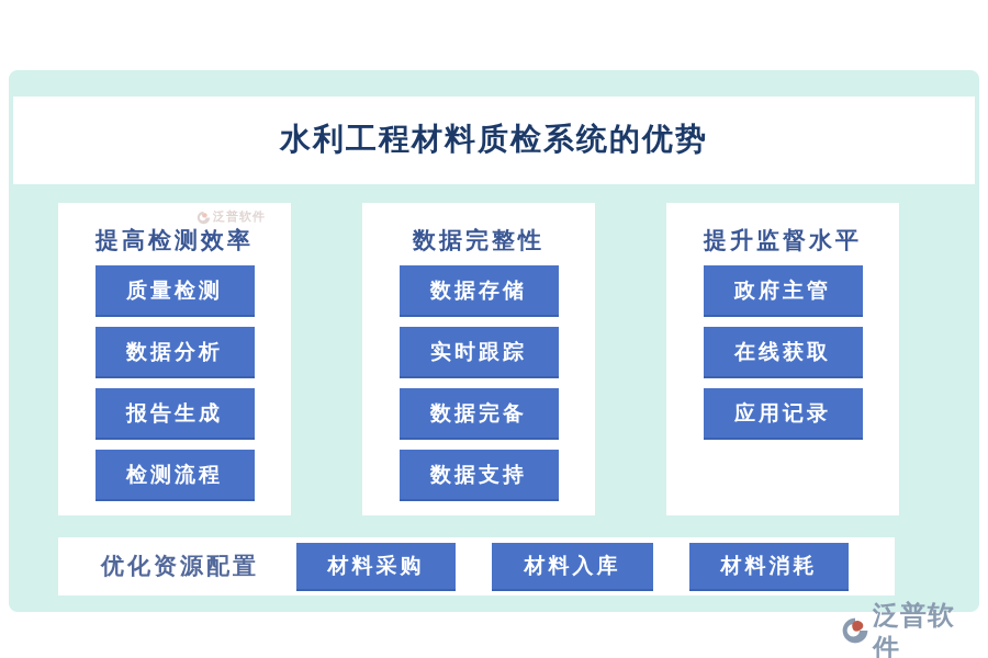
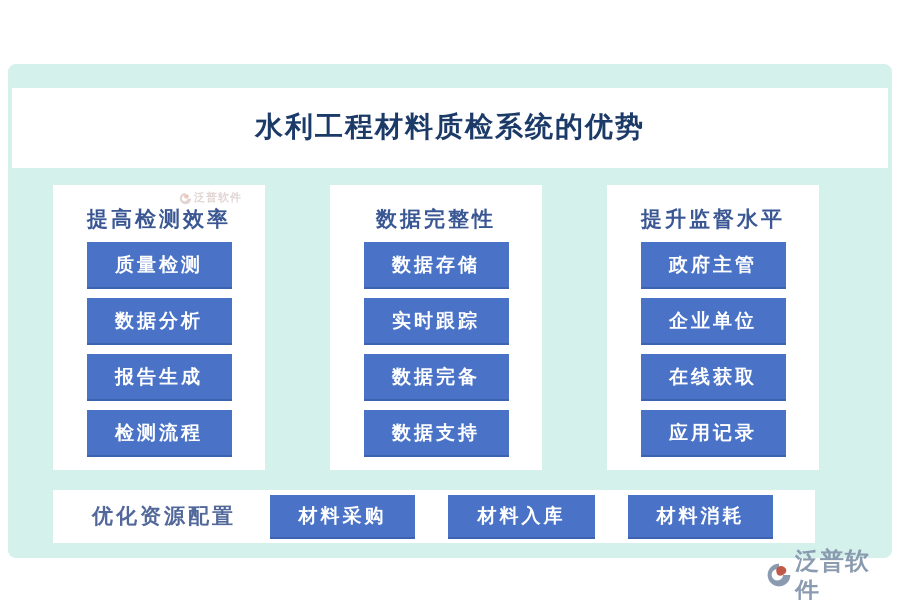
  水利工程材料质检系统的优势
  泛普软件
  提高检测效率
  质量检测
  数据分析
  报告生成
  检测流程
  数据完整性
  数据存储
  实时跟踪
  数据完备
  数据支持
  提升监督水平
  政府主管
+ 企业单位
  在线获取
  应用记录
  优化资源配置
  材料采购
  材料入库
  材料消耗
  泛普软件
